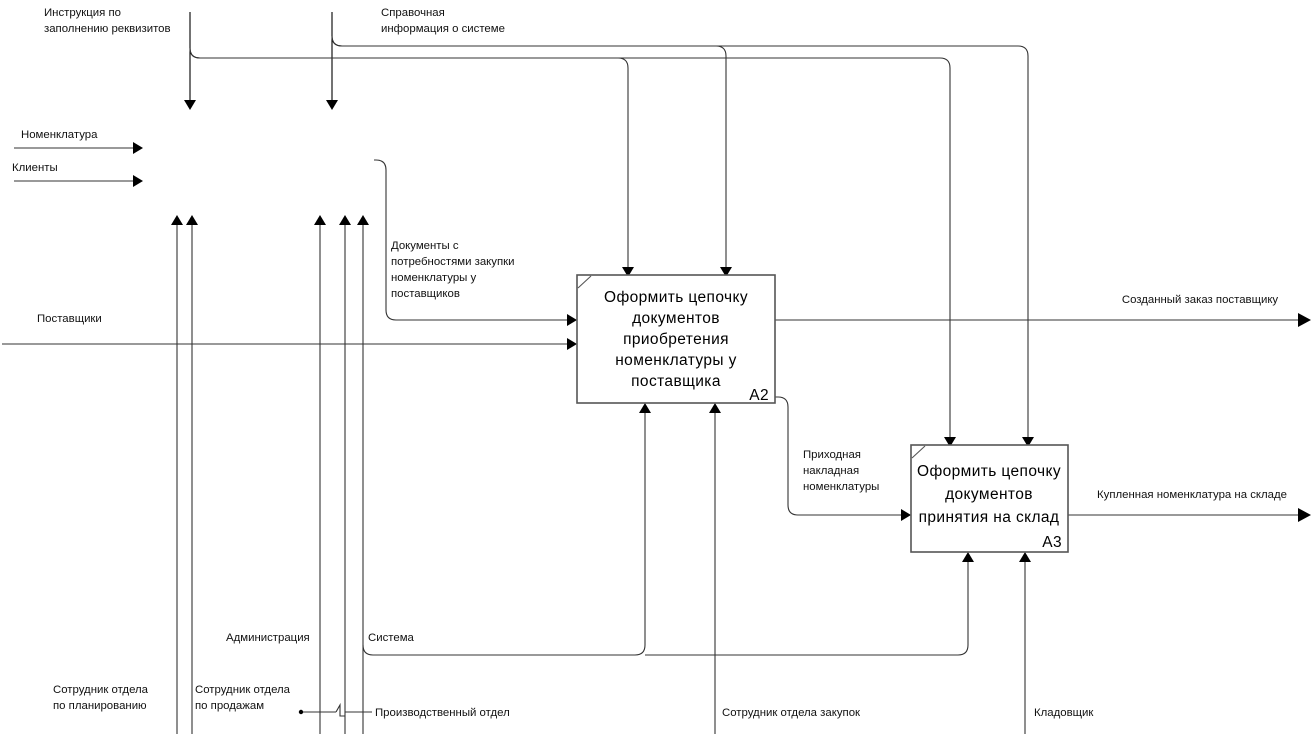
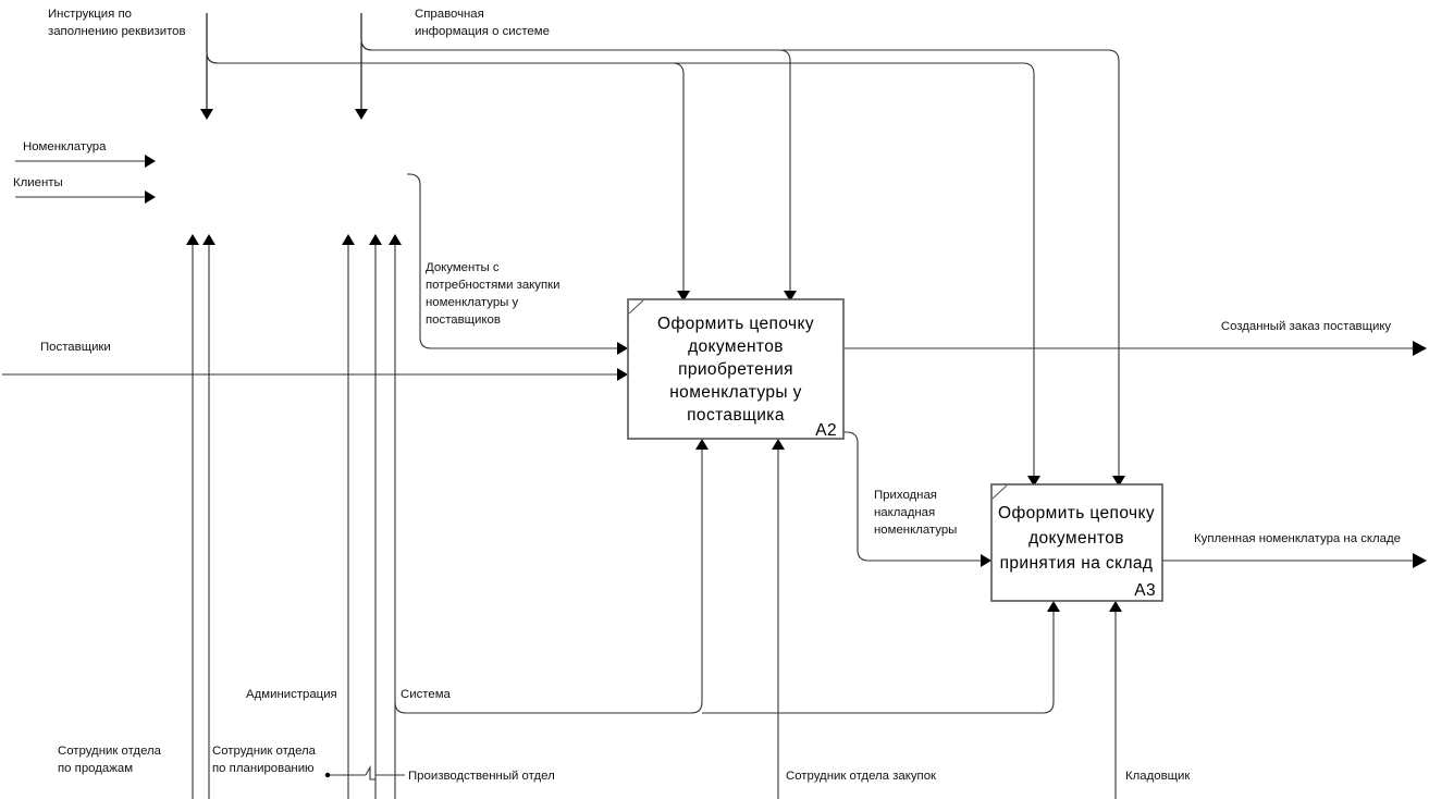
  Инструкция по
  заполнению реквизитов
  Справочная
  информация о системе
  Номенклатура
  Клиенты
  Поставщики
  Документы с
  потребностями закупки
  номенклатуры у
  поставщиков
  Приходная
  накладная
  номенклатуры
  Созданный заказ поставщику
  Купленная номенклатура на складе
  Сотрудник отдела
- по планированию
+ по продажам
  Сотрудник отдела
- по продажам
+ по планированию
  Администрация
  Система
  Производственный отдел
  Сотрудник отдела закупок
  Кладовщик
  Оформить цепочку
  документов
  приобретения
  номенклатуры у
  поставщика
  A2
  Оформить цепочку
  документов
  принятия на склад
  A3
